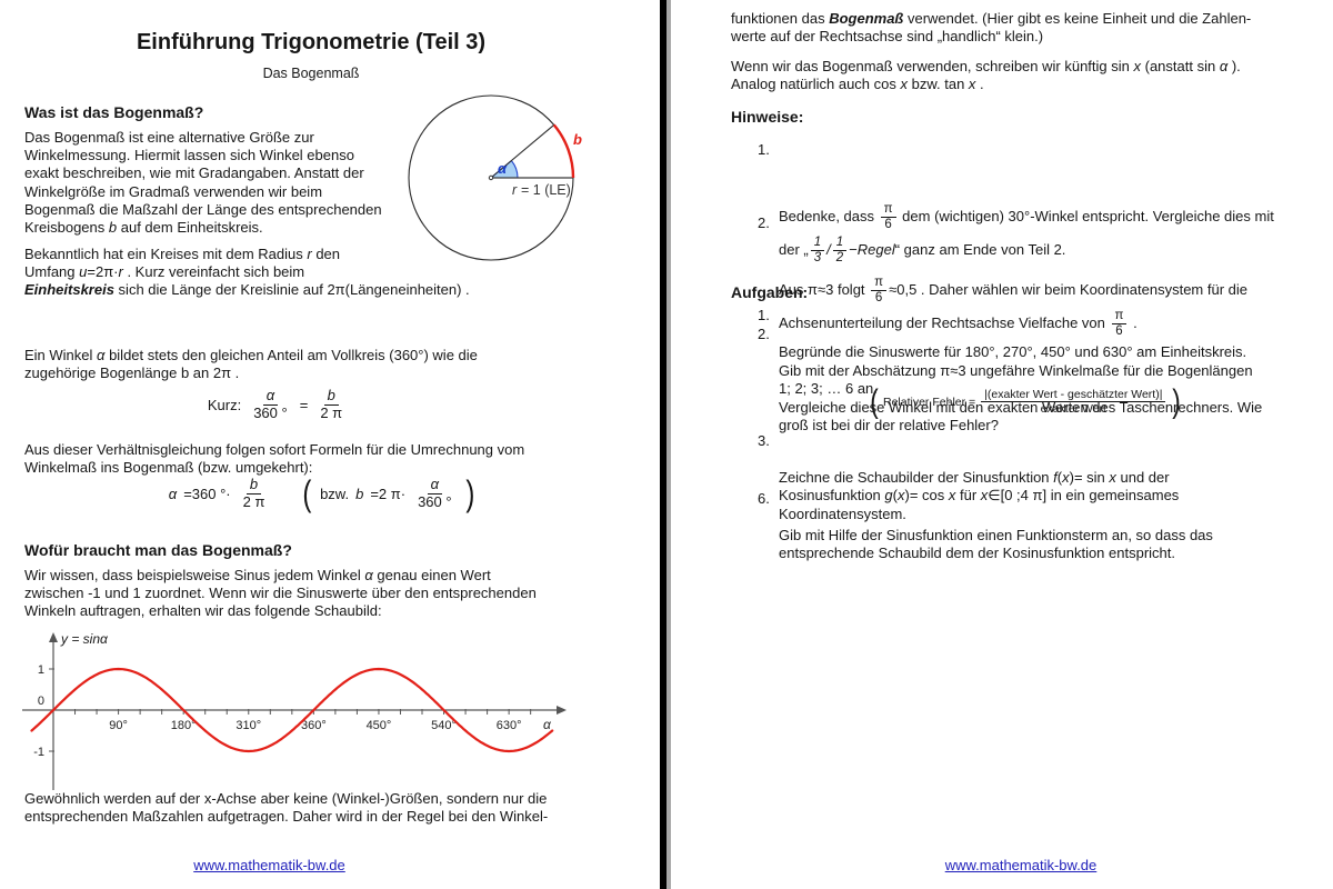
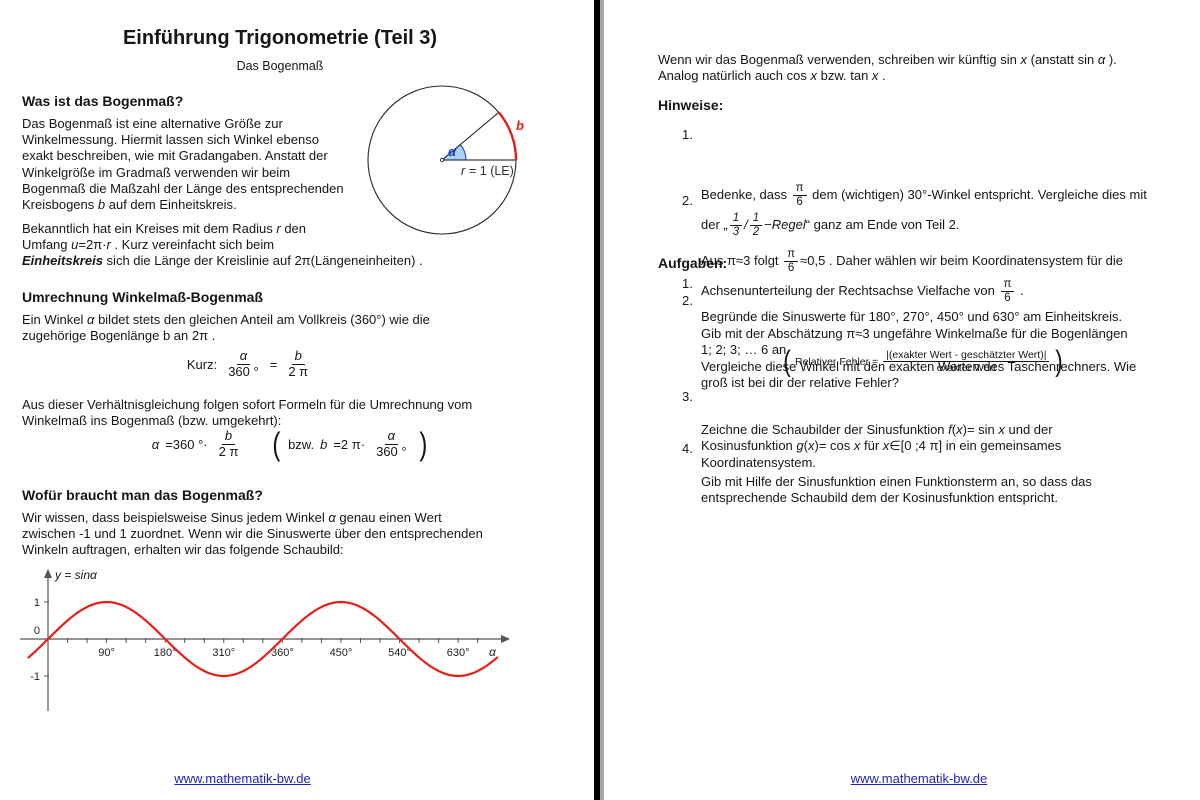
  Einführung Trigonometrie (Teil 3)
  Das Bogenmaß
  Was ist das Bogenmaß?
  Das Bogenmaß ist eine alternative Größe zur
  Winkelmessung. Hiermit lassen sich Winkel ebenso
  exakt beschreiben, wie mit Gradangaben. Anstatt der
  Winkelgröße im Gradmaß verwenden wir beim
  Bogenmaß die Maßzahl der Länge des entsprechenden
  Kreisbogens b auf dem Einheitskreis.
  α
  b
  r
  = 1 (LE)
  Bekanntlich hat ein Kreises mit dem Radius r den
  Umfang u=2π·r . Kurz vereinfacht sich beim
  Einheitskreis sich die Länge der Kreislinie auf 2π(Längeneinheiten) .
+ Umrechnung Winkelmaß-Bogenmaß
  Ein Winkel α bildet stets den gleichen Anteil am Vollkreis (360°) wie die
  zugehörige Bogenlänge b an 2π .
  Kurz:
  α
  360 °
  =
  b
  2 π
  Aus dieser Verhältnisgleichung folgen sofort Formeln für die Umrechnung vom
  Winkelmaß ins Bogenmaß (bzw. umgekehrt):
  α
  =360 °·
  b
  2 π
  (
  bzw.
  b
  =2 π·
  α
  360 °
  )
  Wofür braucht man das Bogenmaß?
  Wir wissen, dass beispielsweise Sinus jedem Winkel α genau einen Wert
  zwischen -1 und 1 zuordnet. Wenn wir die Sinuswerte über den entsprechenden
  Winkeln auftragen, erhalten wir das folgende Schaubild:
  y = sinα
  90°
  180°
  310°
  360°
  450°
  540°
  630°
  1
  0
  -1
  α
- Gewöhnlich werden auf der x-Achse aber keine (Winkel-)Größen, sondern nur die
- entsprechenden Maßzahlen aufgetragen. Daher wird in der Regel bei den Winkel-
  www.mathematik-bw.de
- funktionen das Bogenmaß verwendet. (Hier gibt es keine Einheit und die Zahlen-
- werte auf der Rechtsachse sind „handlich“ klein.)
  Wenn wir das Bogenmaß verwenden, schreiben wir künftig sin x (anstatt sin α ).
  Analog natürlich auch cos x bzw. tan x .
  Hinweise:
  1.
  Bedenke, dass
  π
  6
  dem (wichtigen) 30°-Winkel entspricht. Vergleiche dies mit
  der „
  1
  3
  /
  1
  2
  −Regel“ ganz am Ende von Teil 2.
  2.
  Aus π≈3 folgt
  π
  6
  ≈0,5 . Daher wählen wir beim Koordinatensystem für die
  Achsenunterteilung der Rechtsachse Vielfache von
  π
  6
  .
  Aufgaben:
  1.
  Begründe die Sinuswerte für 180°, 270°, 450° und 630° am Einheitskreis.
  2.
  Gib mit der Abschätzung π≈3 ungefähre Winkelmaße für die Bogenlängen
  1; 2; 3; … 6 an.
  Vergleiche diese Winkel mit den exakten Werten des Taschenrechners. Wie
  groß ist bei dir der relative Fehler?
  (
  Relativer Fehler =
  |(exakter Wert - geschätzter Wert)|
  exakter Wert
  )
  3.
  Zeichne die Schaubilder der Sinusfunktion f(x)= sin x und der
  Kosinusfunktion g(x)= cos x für x∈[0 ;4 π] in ein gemeinsames
  Koordinatensystem.
- 6.
+ 4.
  Gib mit Hilfe der Sinusfunktion einen Funktionsterm an, so dass das
  entsprechende Schaubild dem der Kosinusfunktion entspricht.
  www.mathematik-bw.de
